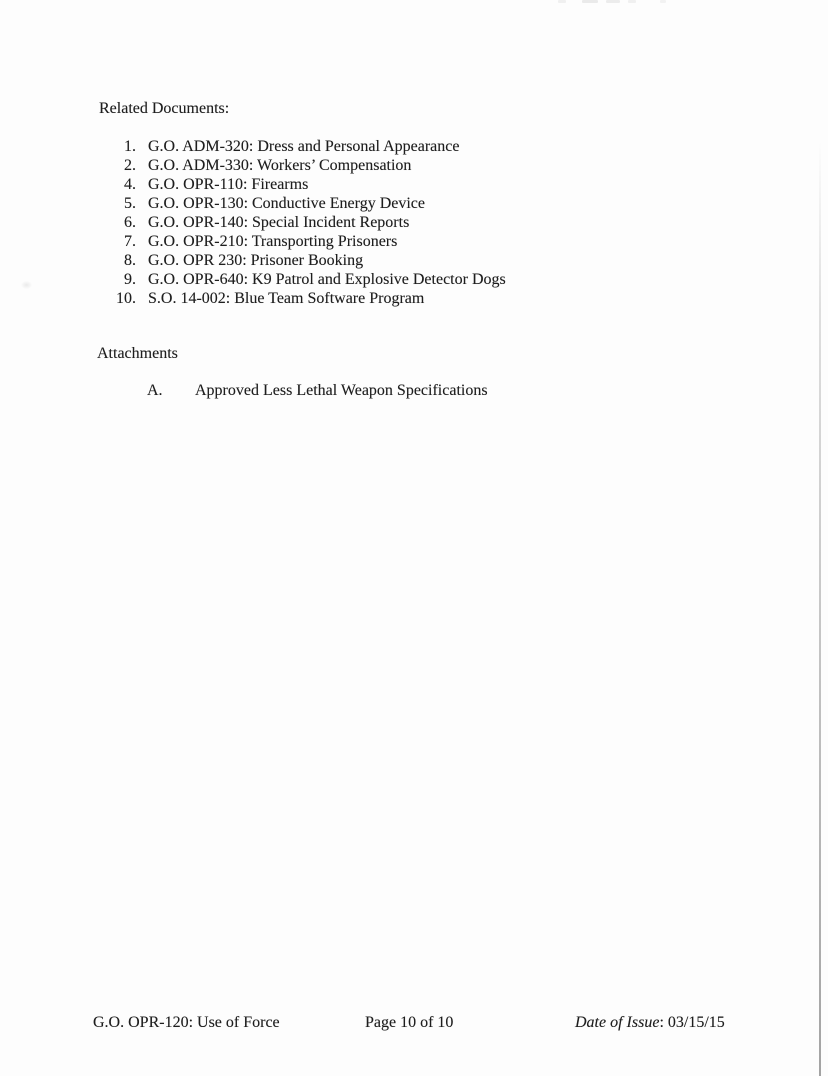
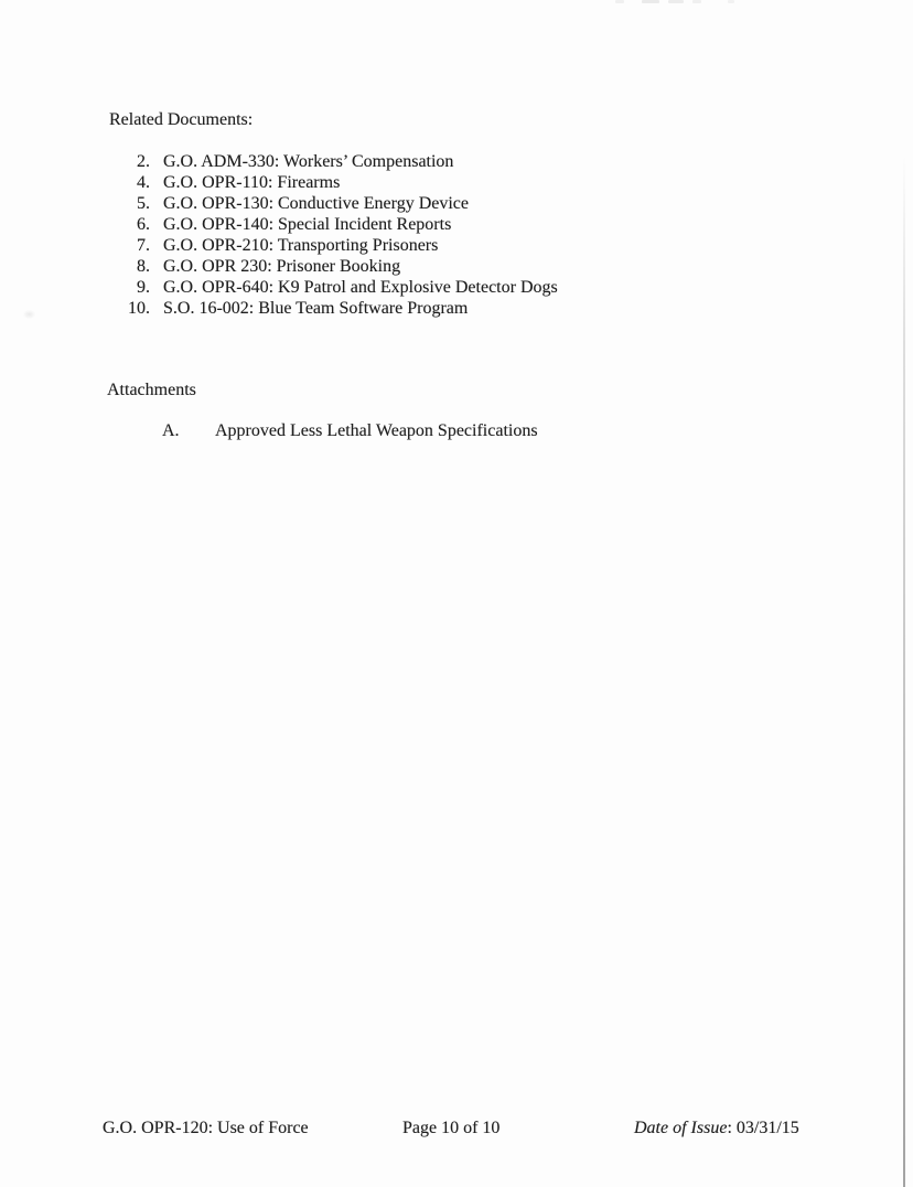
  Related Documents:
- 1.
- G.O. ADM-320: Dress and Personal Appearance
  2.
  G.O. ADM-330: Workers’ Compensation
  4.
  G.O. OPR-110: Firearms
  5.
  G.O. OPR-130: Conductive Energy Device
  6.
  G.O. OPR-140: Special Incident Reports
  7.
  G.O. OPR-210: Transporting Prisoners
  8.
  G.O. OPR 230: Prisoner Booking
  9.
  G.O. OPR-640: K9 Patrol and Explosive Detector Dogs
  10.
- S.O. 14-002: Blue Team Software Program
+ S.O. 16-002: Blue Team Software Program
  Attachments
  A.
  Approved Less Lethal Weapon Specifications
  G.O. OPR-120: Use of Force
  Page 10 of 10
- Date of Issue: 03/15/15
+ Date of Issue: 03/31/15
